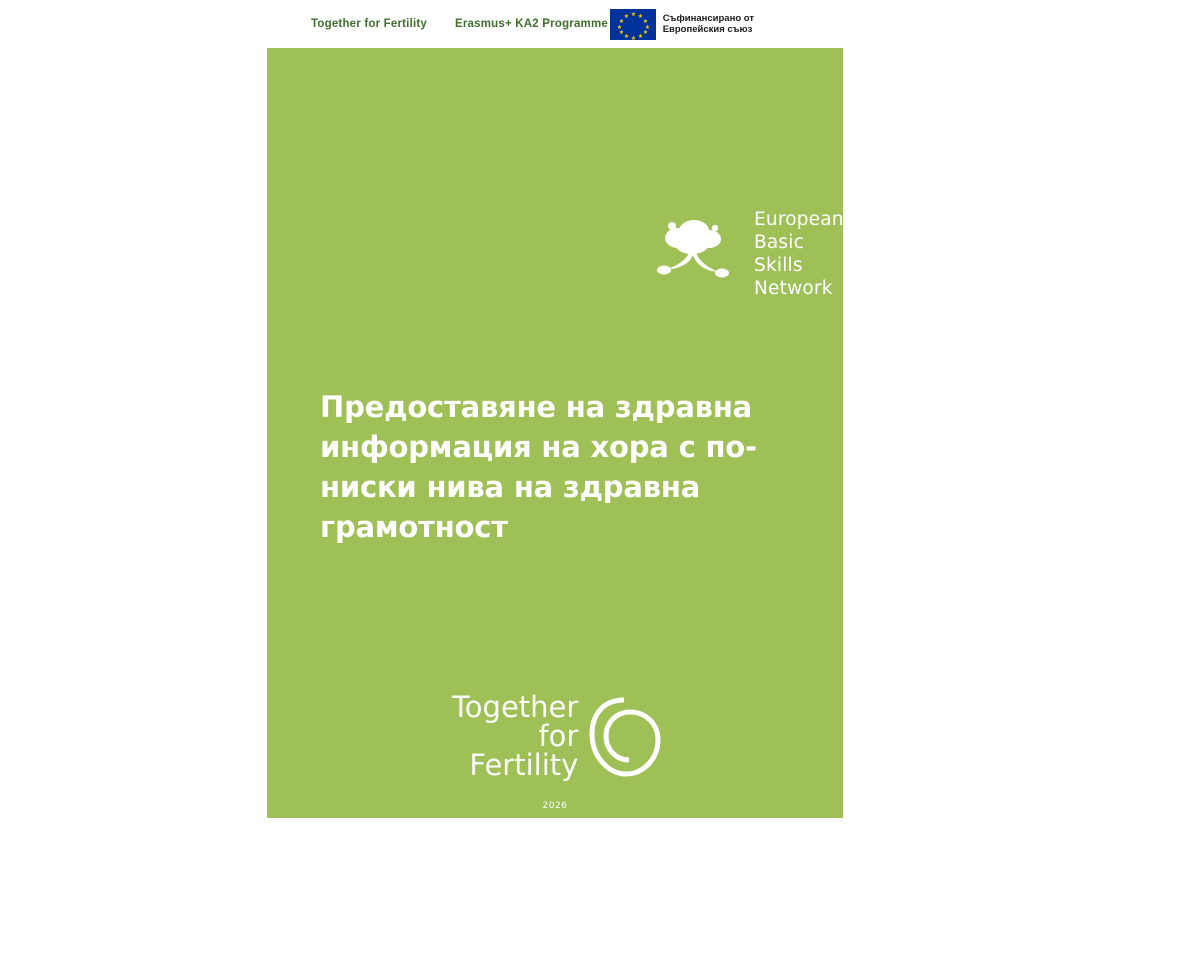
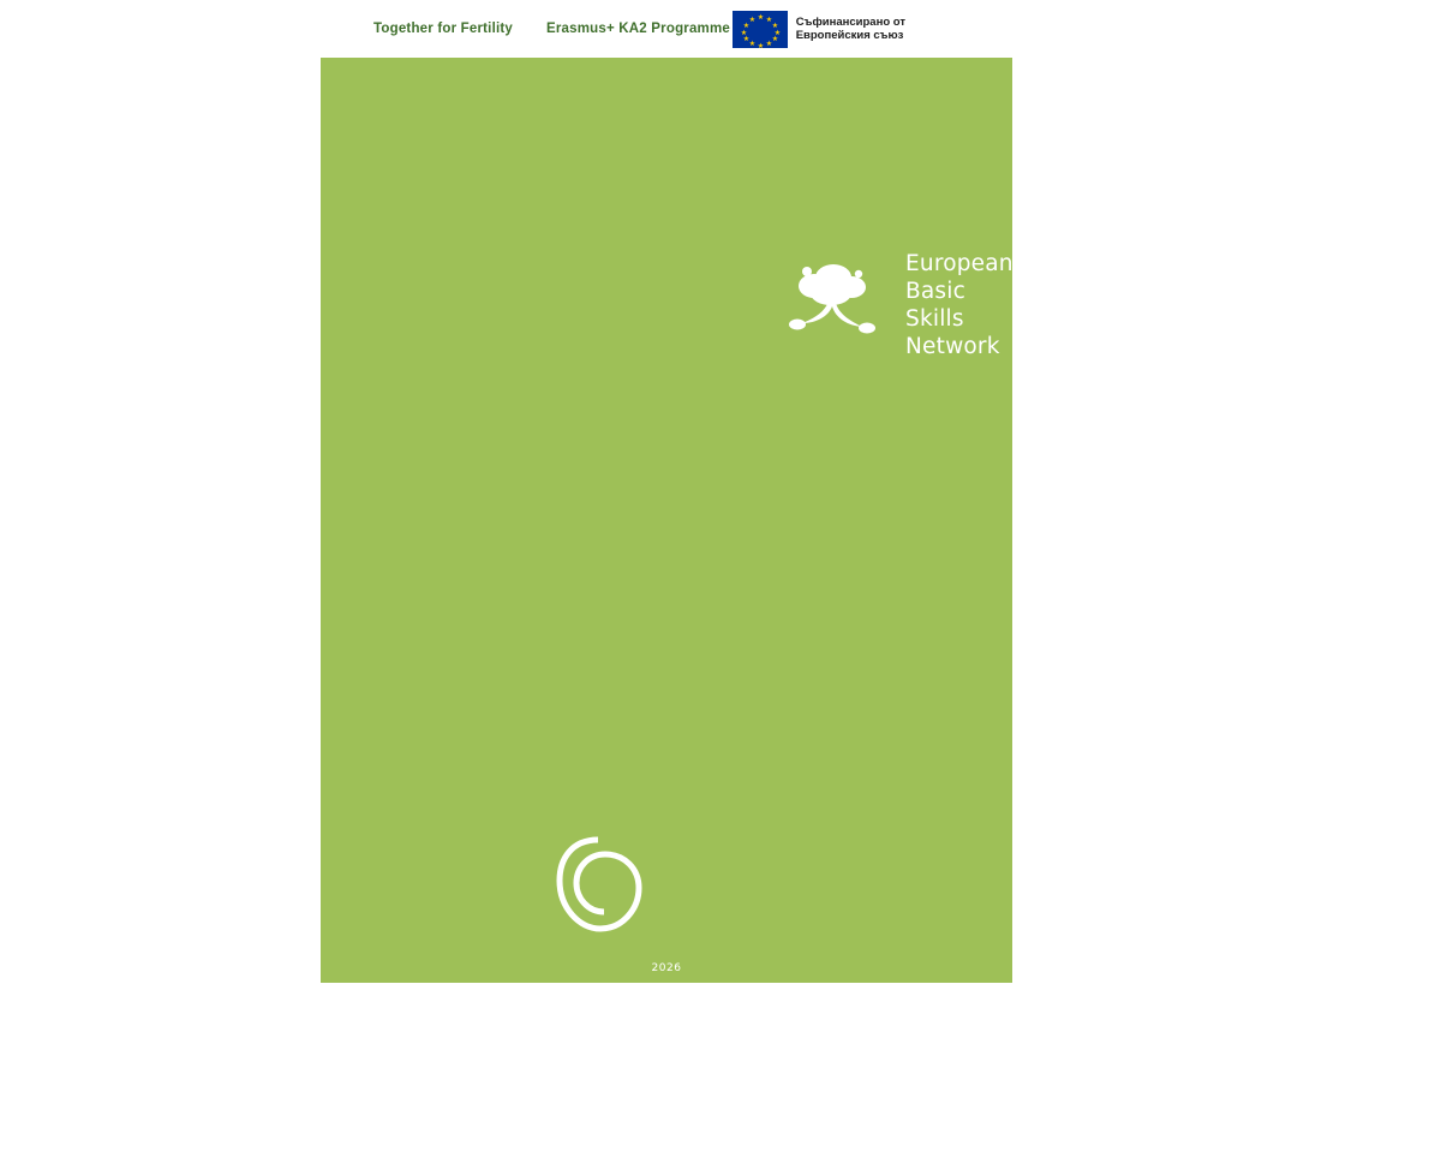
  Together for Fertility
  Erasmus+ KA2 Programme
  Съфинансирано от
  Европейския съюз
  European
  Basic Skills
  Network
- Предоставяне на здравна информация на хора с по-ниски нива на здравна грамотност
- Together
- for
- Fertility
  2026
